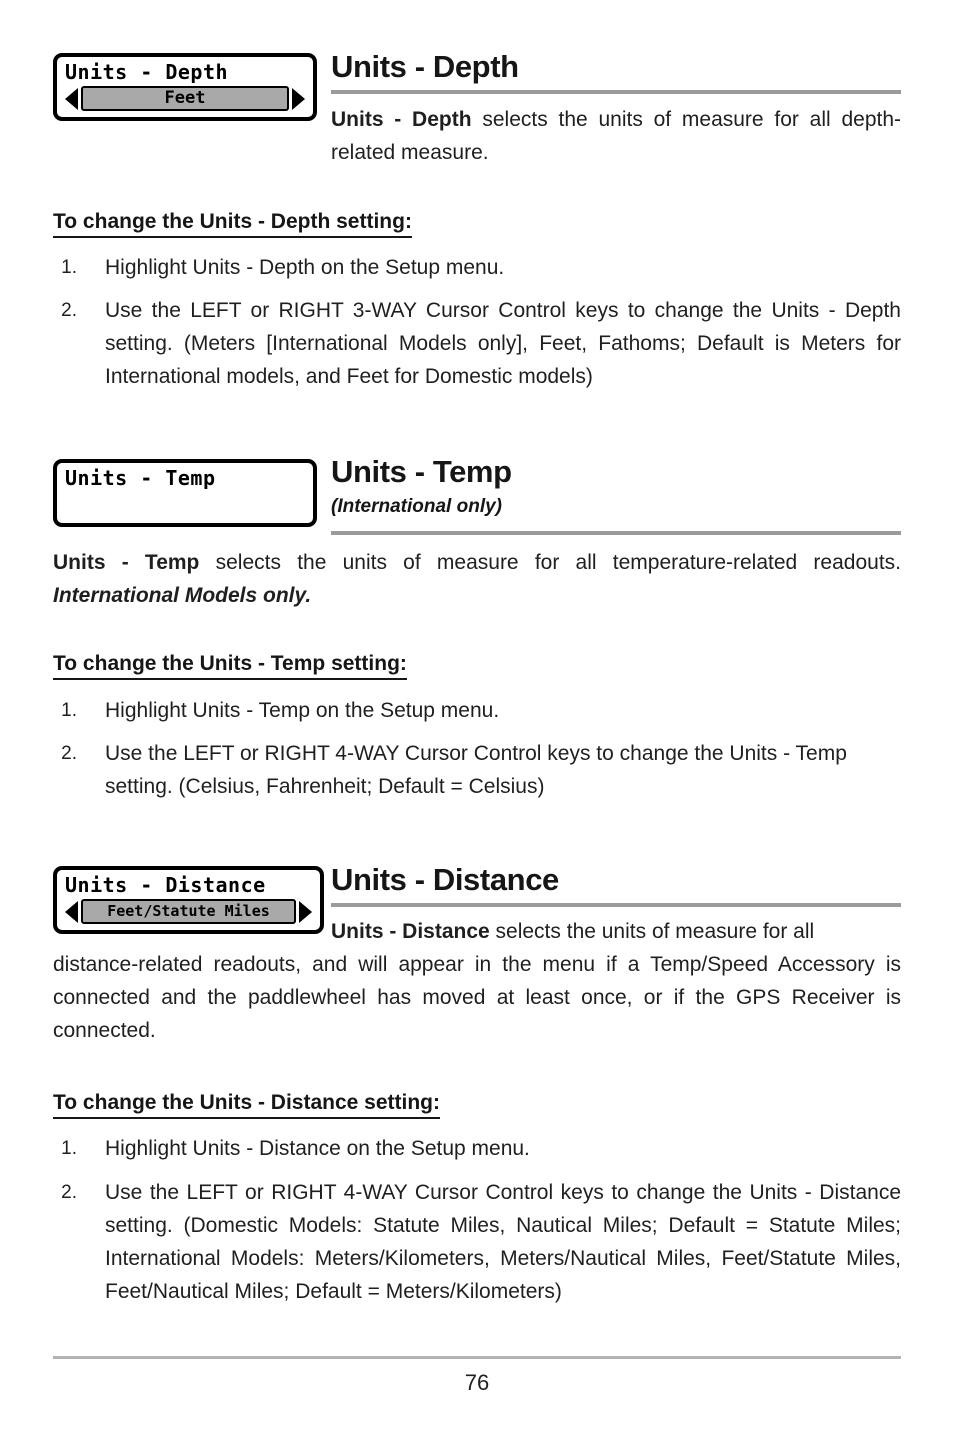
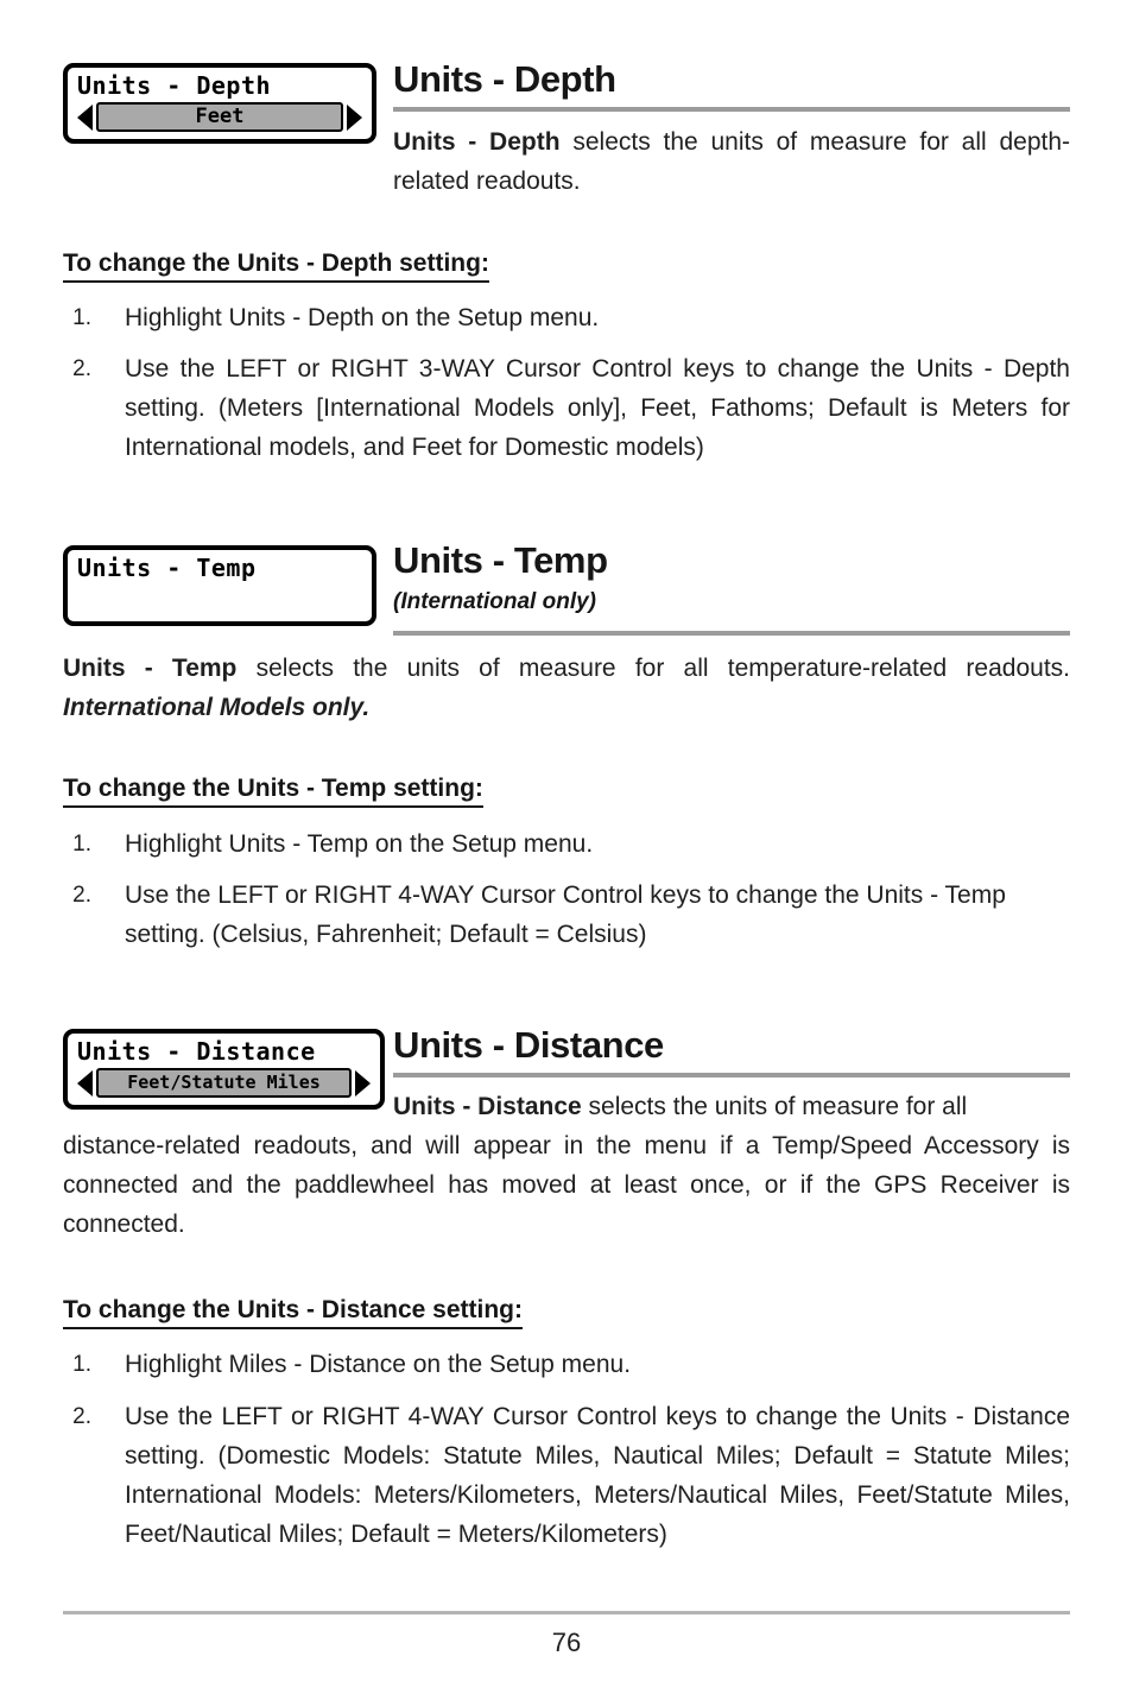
  Units - Depth
  Feet
  Units - Depth
- Units - Depth selects the units of measure for all depth-related measure.
+ Units - Depth selects the units of measure for all depth-related readouts.
  To change the Units - Depth setting:
  1.
  Highlight Units - Depth on the Setup menu.
  2.
  Use the LEFT or RIGHT 3-WAY Cursor Control keys to change the Units - Depth setting. (Meters [International Models only], Feet, Fathoms; Default is Meters for International models, and Feet for Domestic models)
  Units - Temp
  Units - Temp
  (International only)
  Units - Temp selects the units of measure for all temperature-related readouts. International Models only.
  To change the Units - Temp setting:
  1.
  Highlight Units - Temp on the Setup menu.
  2.
  Use the LEFT or RIGHT 4-WAY Cursor Control keys to change the Units - Temp setting. (Celsius, Fahrenheit; Default = Celsius)
  Units - Distance
  Feet/Statute Miles
  Units - Distance
  Units - Distance selects the units of measure for all
  distance-related readouts, and will appear in the menu if a Temp/Speed Accessory is connected and the paddlewheel has moved at least once, or if the GPS Receiver is connected.
  To change the Units - Distance setting:
  1.
- Highlight Units - Distance on the Setup menu.
+ Highlight Miles - Distance on the Setup menu.
  2.
  Use the LEFT or RIGHT 4-WAY Cursor Control keys to change the Units - Distance setting. (Domestic Models: Statute Miles, Nautical Miles; Default = Statute Miles; International Models: Meters/Kilometers, Meters/Nautical Miles, Feet/Statute Miles, Feet/Nautical Miles; Default = Meters/Kilometers)
  76
